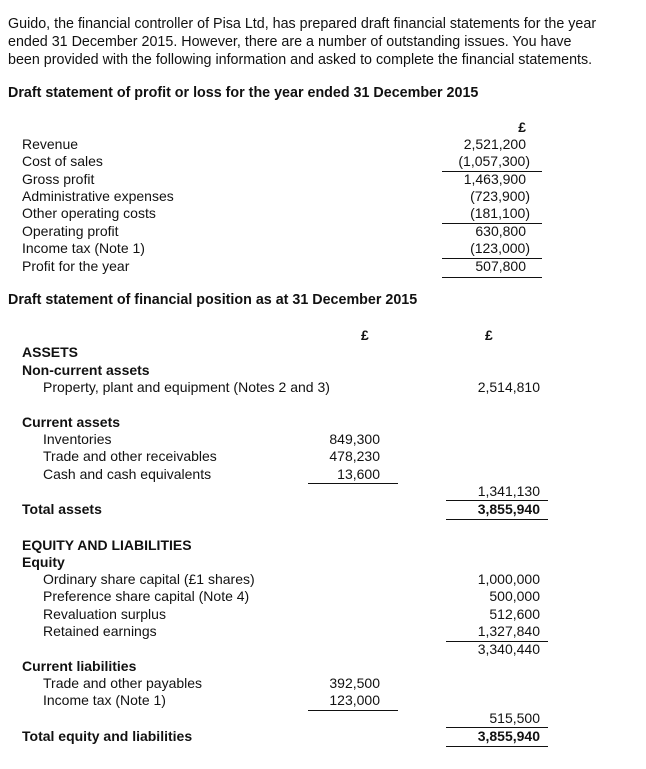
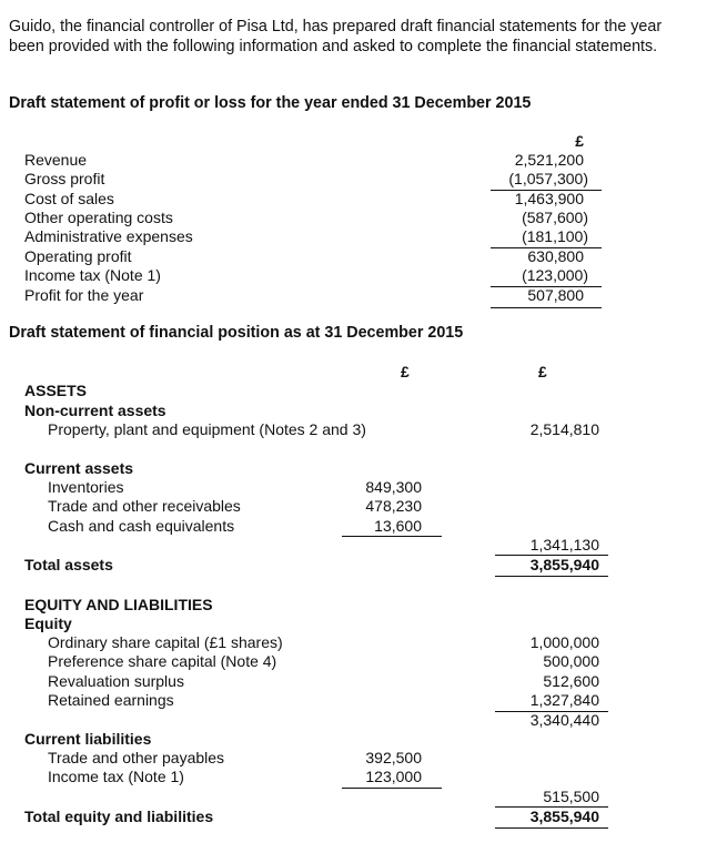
  Guido, the financial controller of Pisa Ltd, has prepared draft financial statements for the year
- ended 31 December 2015. However, there are a number of outstanding issues. You have
  been provided with the following information and asked to complete the financial statements.
  Draft statement of profit or loss for the year ended 31 December 2015
  £
  Revenue
  2,521,200
- Cost of sales
+ Gross profit
  (1,057,300)
- Gross profit
+ Cost of sales
  1,463,900
- Administrative expenses
+ Other operating costs
- (723,900)
+ (587,600)
- Other operating costs
+ Administrative expenses
  (181,100)
  Operating profit
  630,800
  Income tax (Note 1)
  (123,000)
  Profit for the year
  507,800
  Draft statement of financial position as at 31 December 2015
  £
  £
  ASSETS
  Non-current assets
  Property, plant and equipment (Notes 2 and 3)
  2,514,810
  Current assets
  Inventories
  849,300
  Trade and other receivables
  478,230
  Cash and cash equivalents
  13,600
  1,341,130
  Total assets
  3,855,940
  EQUITY AND LIABILITIES
  Equity
  Ordinary share capital (£1 shares)
  1,000,000
  Preference share capital (Note 4)
  500,000
  Revaluation surplus
  512,600
  Retained earnings
  1,327,840
  3,340,440
  Current liabilities
  Trade and other payables
  392,500
  Income tax (Note 1)
  123,000
  515,500
  Total equity and liabilities
  3,855,940
